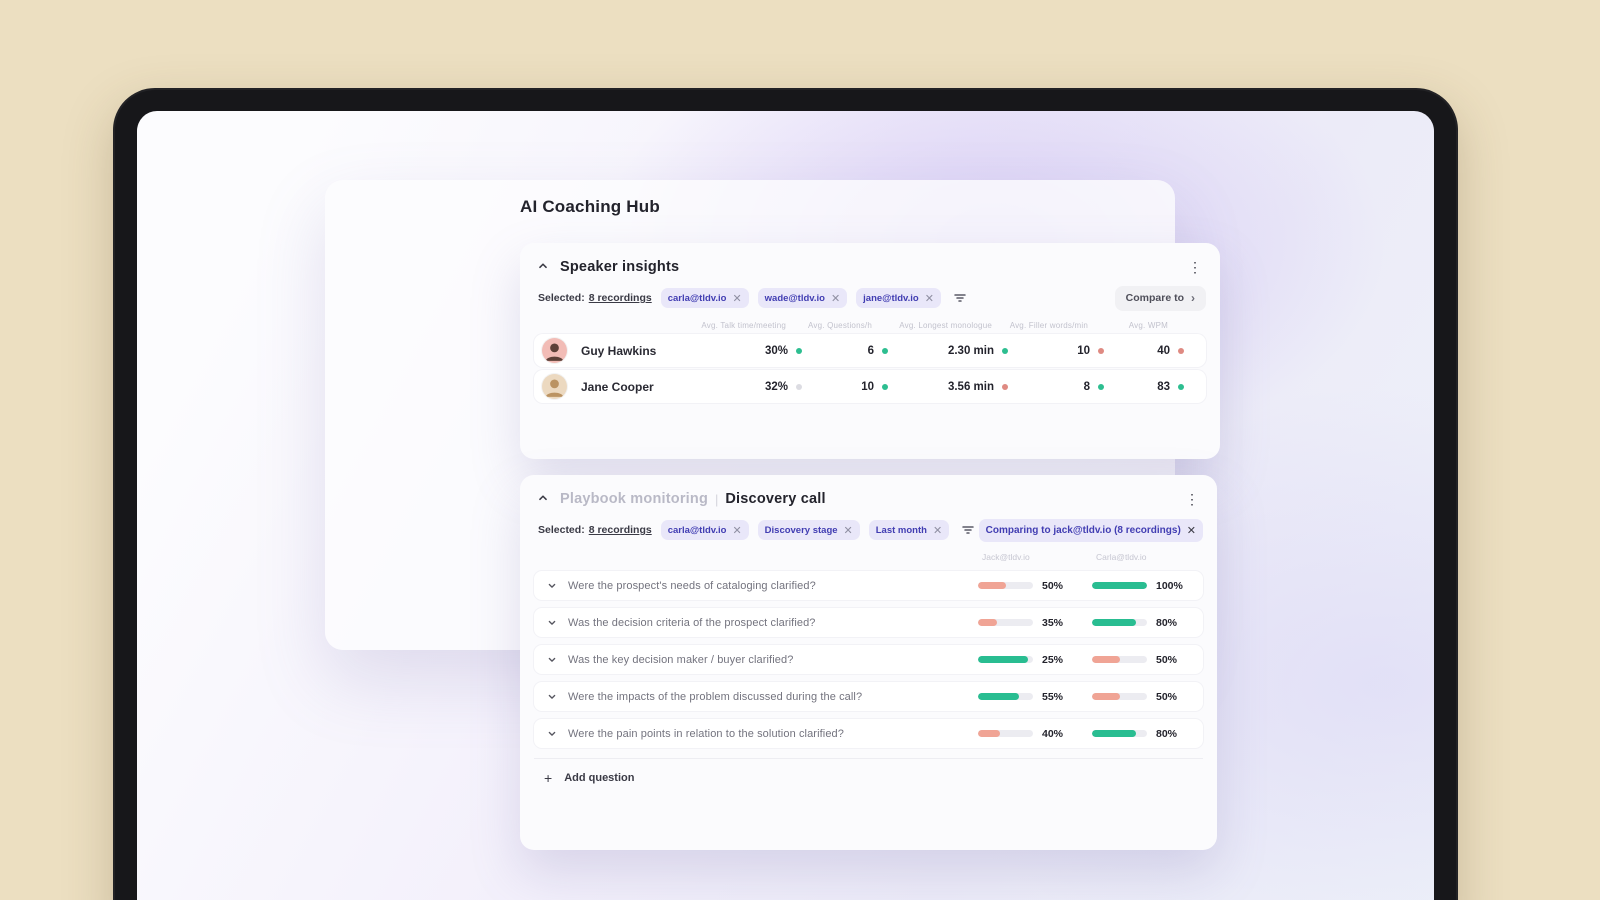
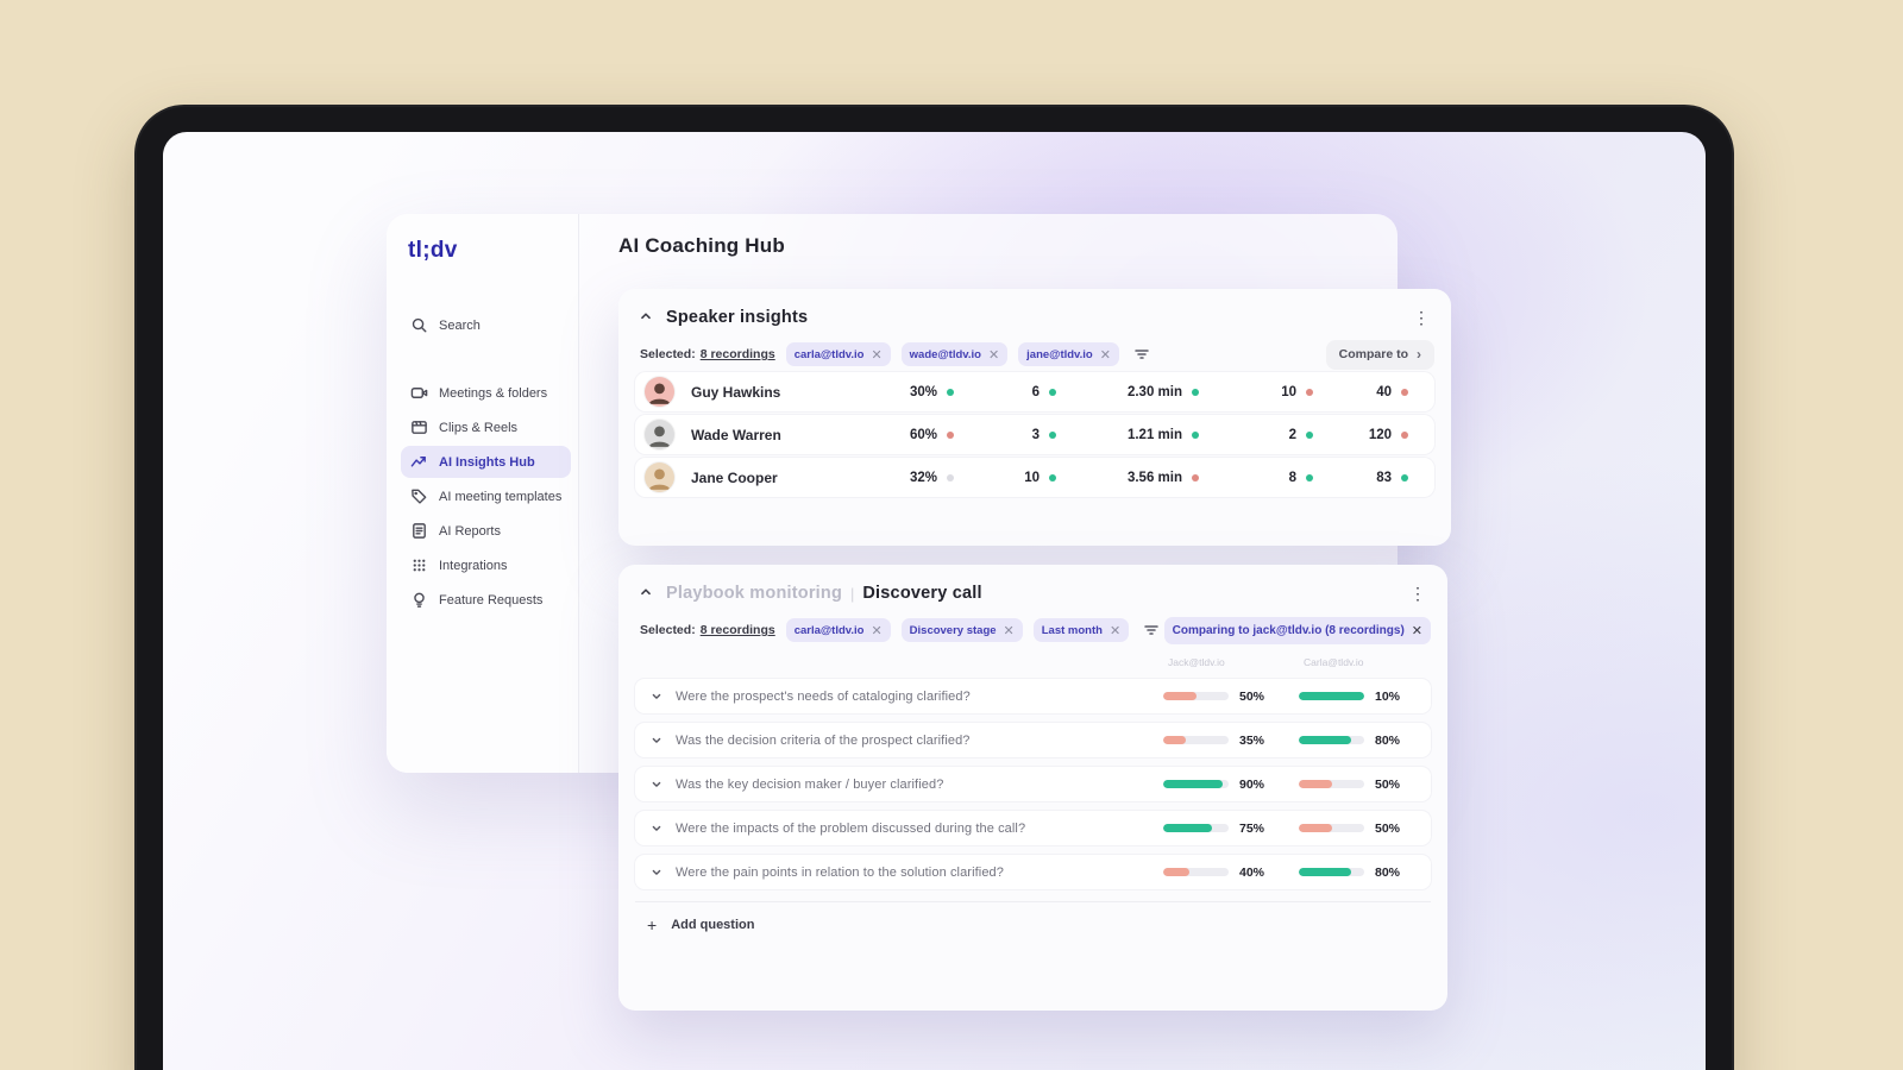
+ tl;dv
+ Search
+ Meetings & folders
+ Clips & Reels
+ AI Insights Hub
+ AI meeting templates
+ AI Reports
+ Integrations
+ Feature Requests
  AI Coaching Hub
  Speaker insights
  ⋮
  Selected:
  8 recordings
  carla@tldv.io
  ✕
  wade@tldv.io
  ✕
  jane@tldv.io
  ✕
  Compare to
  ›
- Avg. Talk time/meeting
- Avg. Questions/h
- Avg. Longest monologue
- Avg. Filler words/min
- Avg. WPM
  Guy Hawkins
  30%
  6
  2.30 min
  10
  40
+ Wade Warren
+ 60%
+ 3
+ 1.21 min
+ 2
+ 120
  Jane Cooper
  32%
  10
  3.56 min
  8
  83
  Playbook monitoring
  |
  Discovery call
  ⋮
  Selected:
  8 recordings
  carla@tldv.io
  ✕
  Discovery stage
  ✕
  Last month
  ✕
  Comparing to jack@tldv.io (8 recordings)
  ✕
  Jack@tldv.io
  Carla@tldv.io
  Were the prospect's needs of cataloging clarified?
  50%
- 100%
+ 10%
  Was the decision criteria of the prospect clarified?
  35%
  80%
  Was the key decision maker / buyer clarified?
- 25%
+ 90%
  50%
  Were the impacts of the problem discussed during the call?
- 55%
+ 75%
  50%
  Were the pain points in relation to the solution clarified?
  40%
  80%
  +
  Add question
